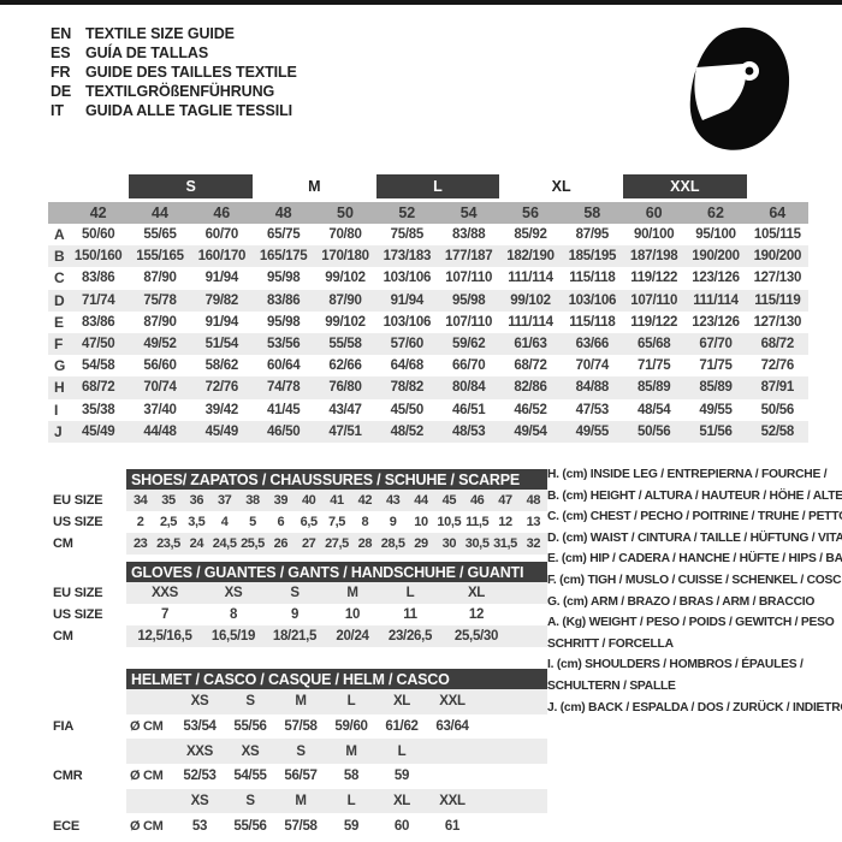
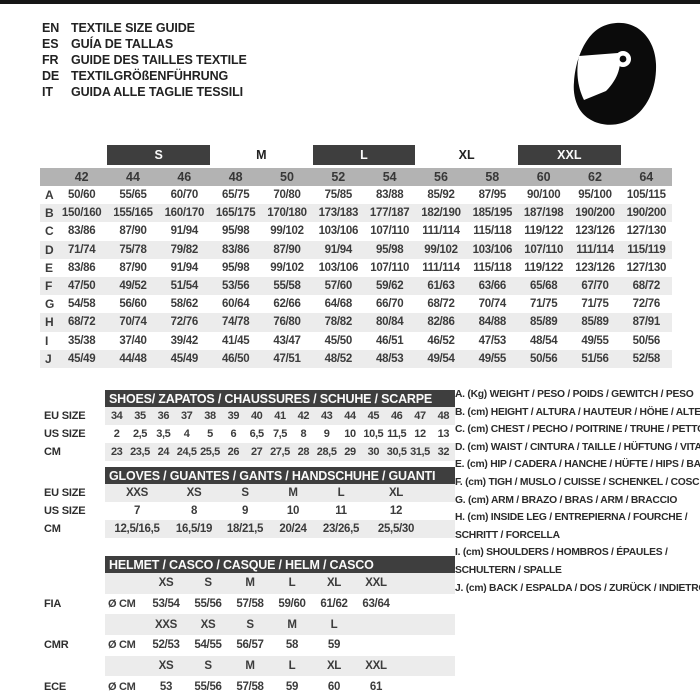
  EN
  TEXTILE SIZE GUIDE
  ES
  GUÍA DE TALLAS
  FR
  GUIDE DES TAILLES TEXTILE
  DE
  TEXTILGRÖßENFÜHRUNG
  IT
  GUIDA ALLE TAGLIE TESSILI
  S
  M
  L
  XL
  XXL
  42
  44
  46
  48
  50
  52
  54
  56
  58
  60
  62
  64
  A
  50/60
  55/65
  60/70
  65/75
  70/80
  75/85
  83/88
  85/92
  87/95
  90/100
  95/100
  105/115
  B
  150/160
  155/165
  160/170
  165/175
  170/180
  173/183
  177/187
  182/190
  185/195
  187/198
  190/200
  190/200
  C
  83/86
  87/90
  91/94
  95/98
  99/102
  103/106
  107/110
  111/114
  115/118
  119/122
  123/126
  127/130
  D
  71/74
  75/78
  79/82
  83/86
  87/90
  91/94
  95/98
  99/102
  103/106
  107/110
  111/114
  115/119
  E
  83/86
  87/90
  91/94
  95/98
  99/102
  103/106
  107/110
  111/114
  115/118
  119/122
  123/126
  127/130
  F
  47/50
  49/52
  51/54
  53/56
  55/58
  57/60
  59/62
  61/63
  63/66
  65/68
  67/70
  68/72
  G
  54/58
  56/60
  58/62
  60/64
  62/66
  64/68
  66/70
  68/72
  70/74
  71/75
  71/75
  72/76
  H
  68/72
  70/74
  72/76
  74/78
  76/80
  78/82
  80/84
  82/86
  84/88
  85/89
  85/89
  87/91
  I
  35/38
  37/40
  39/42
  41/45
  43/47
  45/50
  46/51
  46/52
  47/53
  48/54
  49/55
  50/56
  J
  45/49
  44/48
  45/49
  46/50
  47/51
  48/52
  48/53
  49/54
  49/55
  50/56
  51/56
  52/58
  SHOES/ ZAPATOS / CHAUSSURES / SCHUHE / SCARPE
  EU SIZE
  34
  35
  36
  37
  38
  39
  40
  41
  42
  43
  44
  45
  46
  47
  48
  US SIZE
  2
  2,5
  3,5
  4
  5
  6
  6,5
  7,5
  8
  9
  10
  10,5
  11,5
  12
  13
  CM
  23
  23,5
  24
  24,5
  25,5
  26
  27
  27,5
  28
  28,5
  29
  30
  30,5
  31,5
  32
  GLOVES / GUANTES / GANTS / HANDSCHUHE / GUANTI
  EU SIZE
  XXS
  XS
  S
  M
  L
  XL
  US SIZE
  7
  8
  9
  10
  11
  12
  CM
  12,5/16,5
  16,5/19
  18/21,5
  20/24
  23/26,5
  25,5/30
  HELMET / CASCO / CASQUE / HELM / CASCO
  XS
  S
  M
  L
  XL
  XXL
  FIA
  Ø CM
  53/54
  55/56
  57/58
  59/60
  61/62
  63/64
  XXS
  XS
  S
  M
  L
  CMR
  Ø CM
  52/53
  54/55
  56/57
  58
  59
  XS
  S
  M
  L
  XL
  XXL
  ECE
  Ø CM
  53
  55/56
  57/58
  59
  60
  61
- H. (cm) INSIDE LEG / ENTREPIERNA / FOURCHE /
+ A. (Kg) WEIGHT / PESO / POIDS / GEWITCH / PESO
  B. (cm) HEIGHT / ALTURA / HAUTEUR / HÖHE / ALTE
  C. (cm) CHEST / PECHO / POITRINE / TRUHE / PETT
  D. (cm) WAIST / CINTURA / TAILLE / HÜFTUNG / VITA
  E. (cm) HIP / CADERA / HANCHE / HÜFTE / HIPS / BA
  F. (cm) TIGH / MUSLO / CUISSE / SCHENKEL / COSC
  G. (cm) ARM / BRAZO / BRAS / ARM / BRACCIO
- A. (Kg) WEIGHT / PESO / POIDS / GEWITCH / PESO
+ H. (cm) INSIDE LEG / ENTREPIERNA / FOURCHE /
  SCHRITT / FORCELLA
  I. (cm) SHOULDERS / HOMBROS / ÉPAULES /
  SCHULTERN / SPALLE
  J. (cm) BACK / ESPALDA / DOS / ZURÜCK / INDIETR
